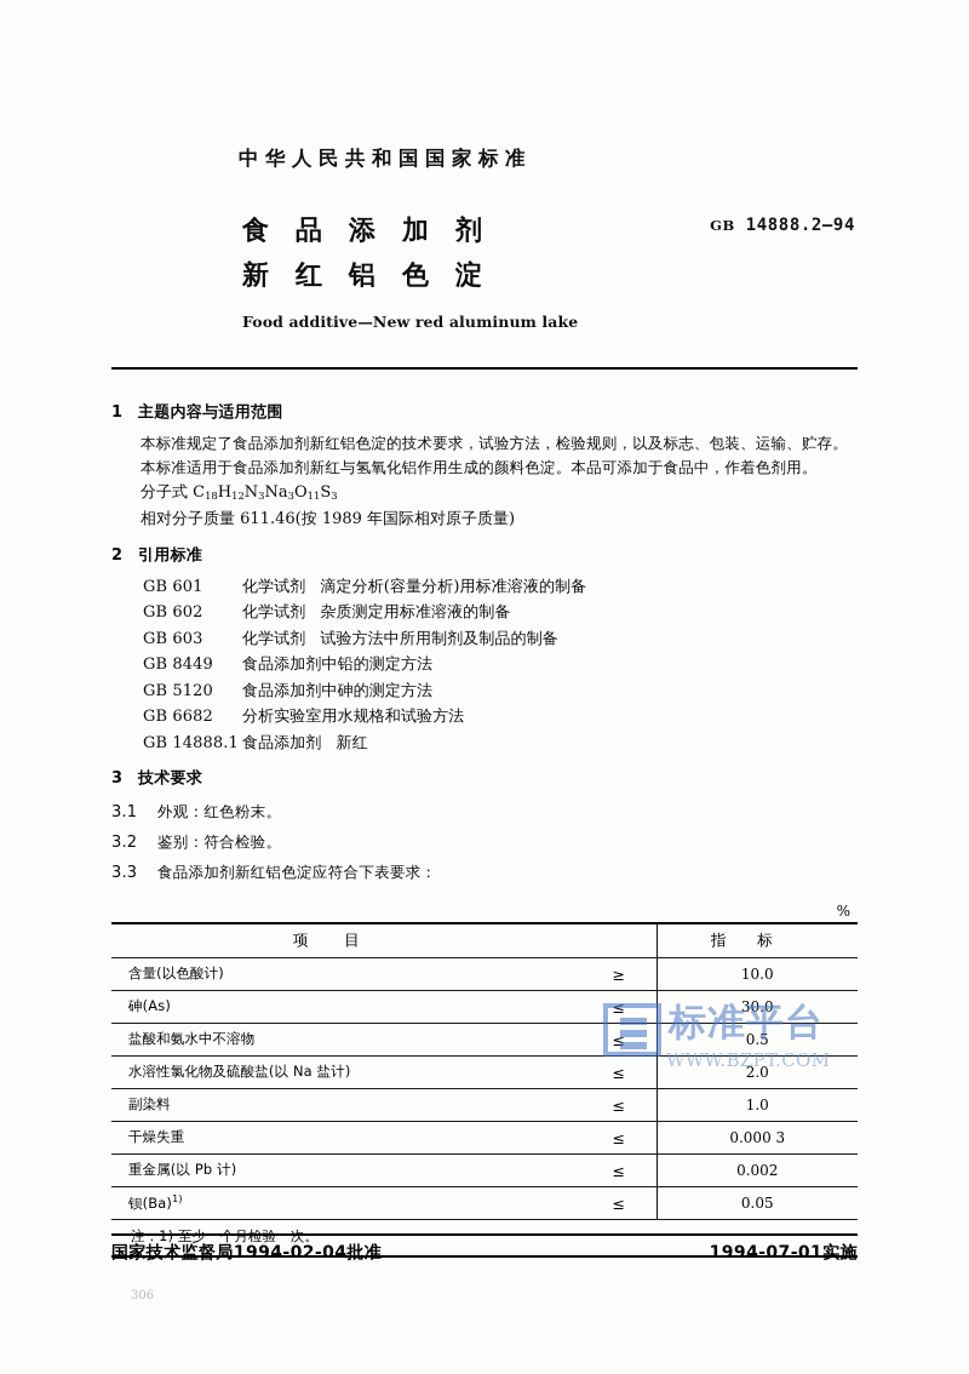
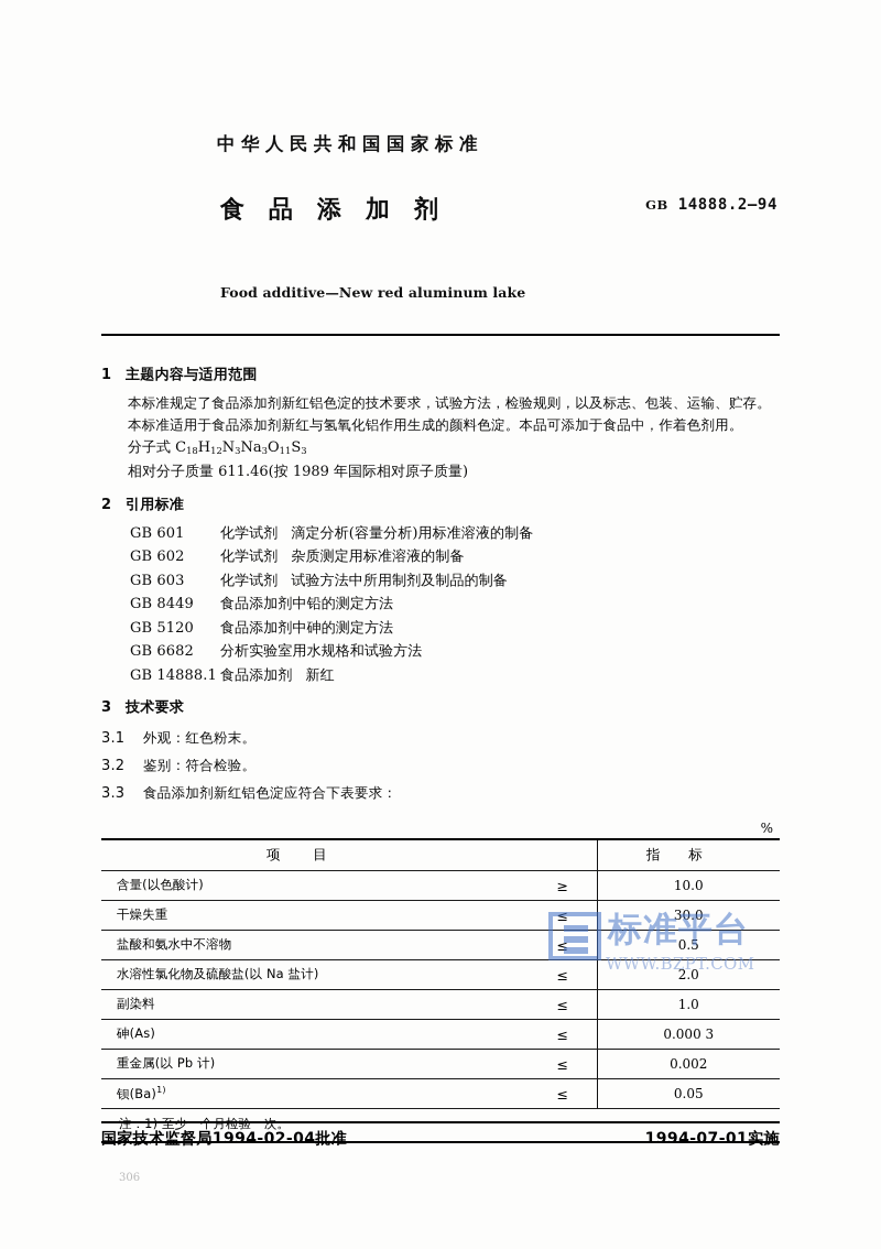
  中华人民共和国国家标准
  食品添加剂
- 新红铝色淀
  GB 14888.2—94
  Food additive—New red aluminum lake
  1 主题内容与适用范围
  本标准规定了食品添加剂新红铝色淀的技术要求，试验方法，检验规则，以及标志、包装、运输、贮存。
  本标准适用于食品添加剂新红与氢氧化铝作用生成的颜料色淀。本品可添加于食品中，作着色剂用。
  分子式 C18H12N3Na3O11S3
  相对分子质量 611.46(按 1989 年国际相对原子质量)
  2 引用标准
  GB 601 化学试剂 滴定分析(容量分析)用标准溶液的制备
  GB 602 化学试剂 杂质测定用标准溶液的制备
  GB 603 化学试剂 试验方法中所用制剂及制品的制备
  GB 8449 食品添加剂中铅的测定方法
  GB 5120 食品添加剂中砷的测定方法
  GB 6682 分析实验室用水规格和试验方法
  GB 14888.1 食品添加剂 新红
  3 技术要求
  3.1 外观：红色粉末。
  3.2 鉴别：符合检验。
  3.3 食品添加剂新红铝色淀应符合下表要求：
  %
  项目	指标
  含量(以色酸计)	≥	10.0
- 砷(As)	≤	30.0
+ 干燥失重	≤	30.0
  盐酸和氨水中不溶物	≤	0.5
  水溶性氯化物及硫酸盐(以 Na 盐计)	≤	2.0
  副染料	≤	1.0
- 干燥失重	≤	0.000 3
+ 砷(As)	≤	0.000 3
  重金属(以 Pb 计)	≤	0.002
  钡(Ba)1)	≤	0.05
  标准平台
  WWW.BZPT.COM
  国家技术监督局1994-02-04批准
  1994-07-01实施
  306
